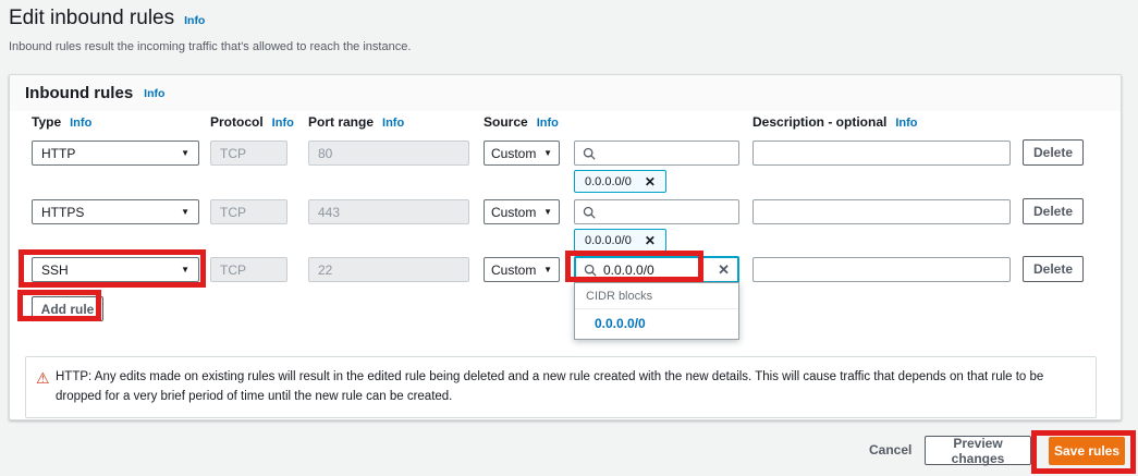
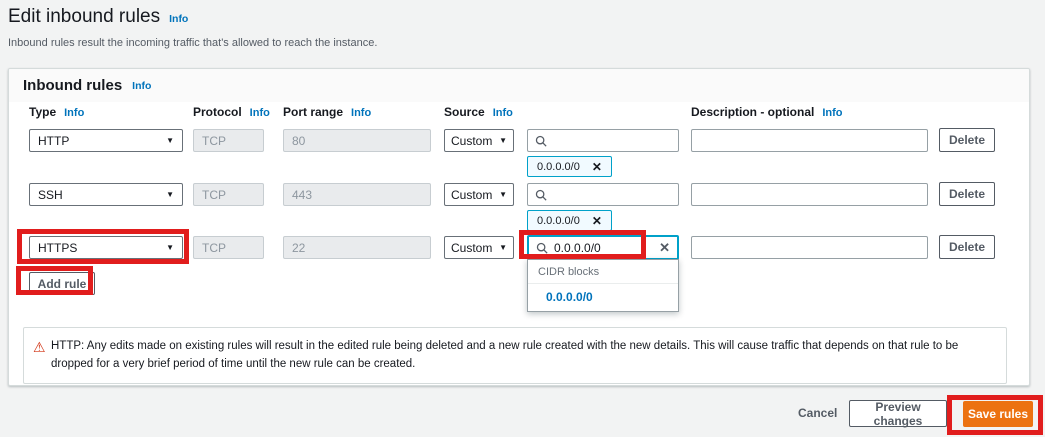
  Edit inbound rules
  Info
  Inbound rules result the incoming traffic that's allowed to reach the instance.
  Inbound rules
  Info
  Type
  Info
  Protocol
  Info
  Port range
  Info
  Source
  Info
  Description - optional
  Info
  HTTP
  ▼
  TCP
  80
  Custom
  ▼
  0.0.0.0/0
  ✕
  Delete
- HTTPS
+ SSH
  ▼
  TCP
  443
  Custom
  ▼
  0.0.0.0/0
  ✕
  Delete
- SSH
+ HTTPS
  ▼
  TCP
  22
  Custom
  ▼
  0.0.0.0/0
  ✕
  Delete
  CIDR blocks
  0.0.0.0/0
  Add rule
  ⚠
  HTTP: Any edits made on existing rules will result in the edited rule being deleted and a new rule created with the new details. This will cause traffic that depends on that rule to be dropped for a very brief period of time until the new rule can be created.
  Cancel
  Preview changes
  Save rules
